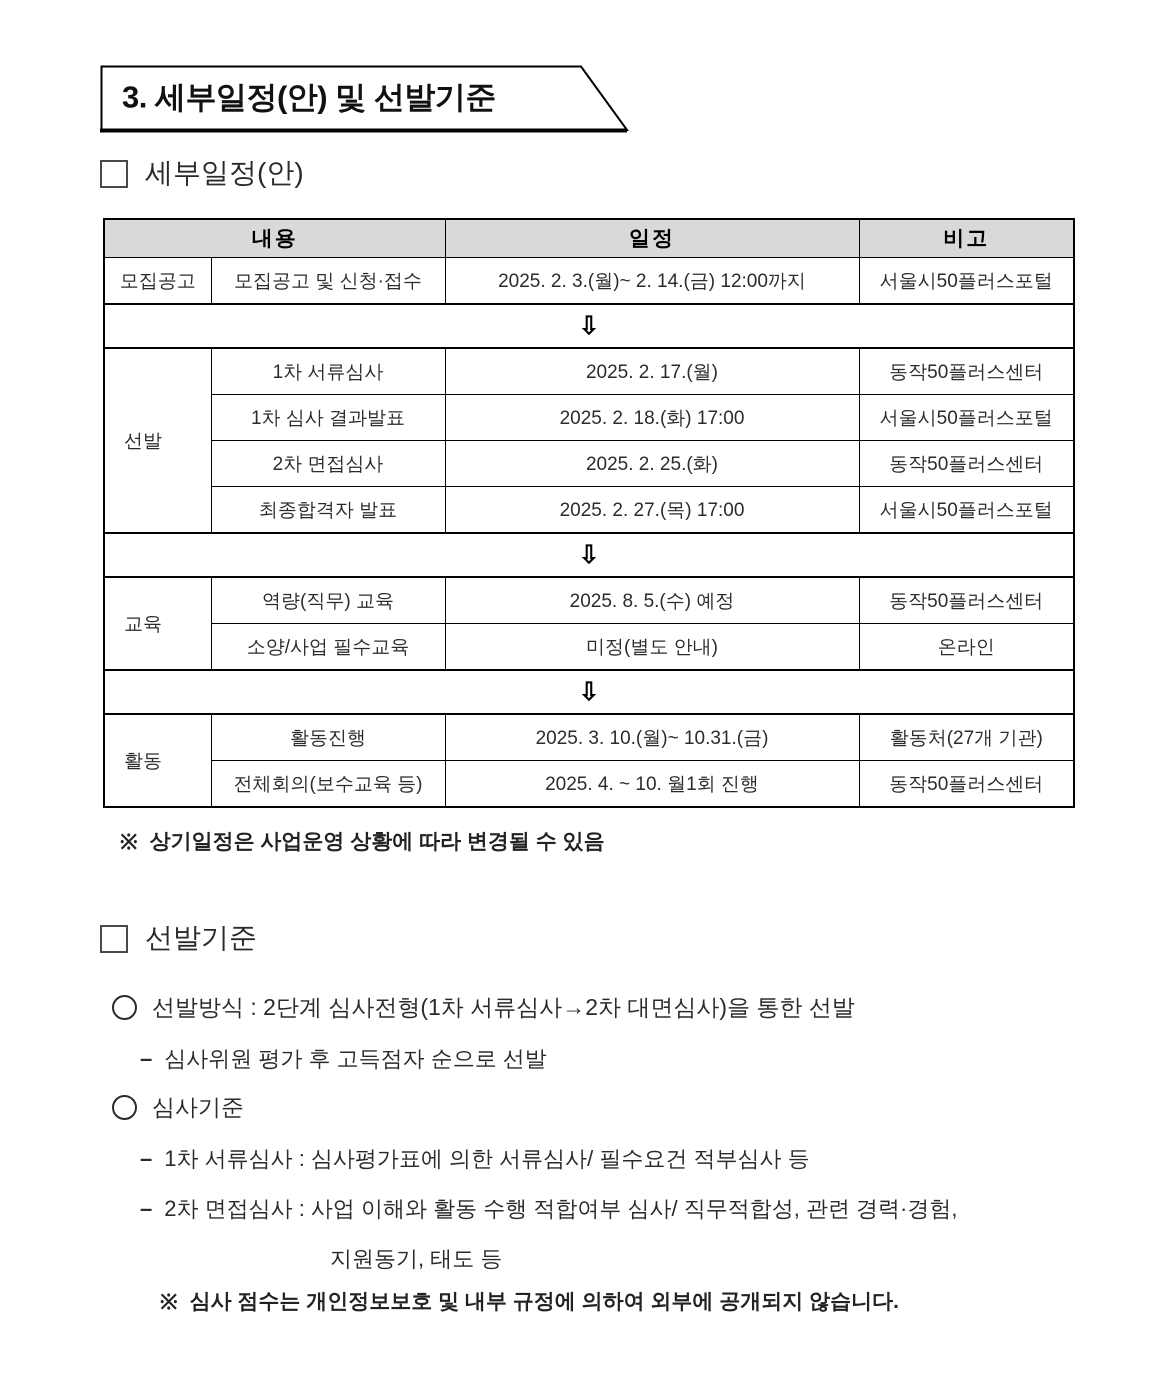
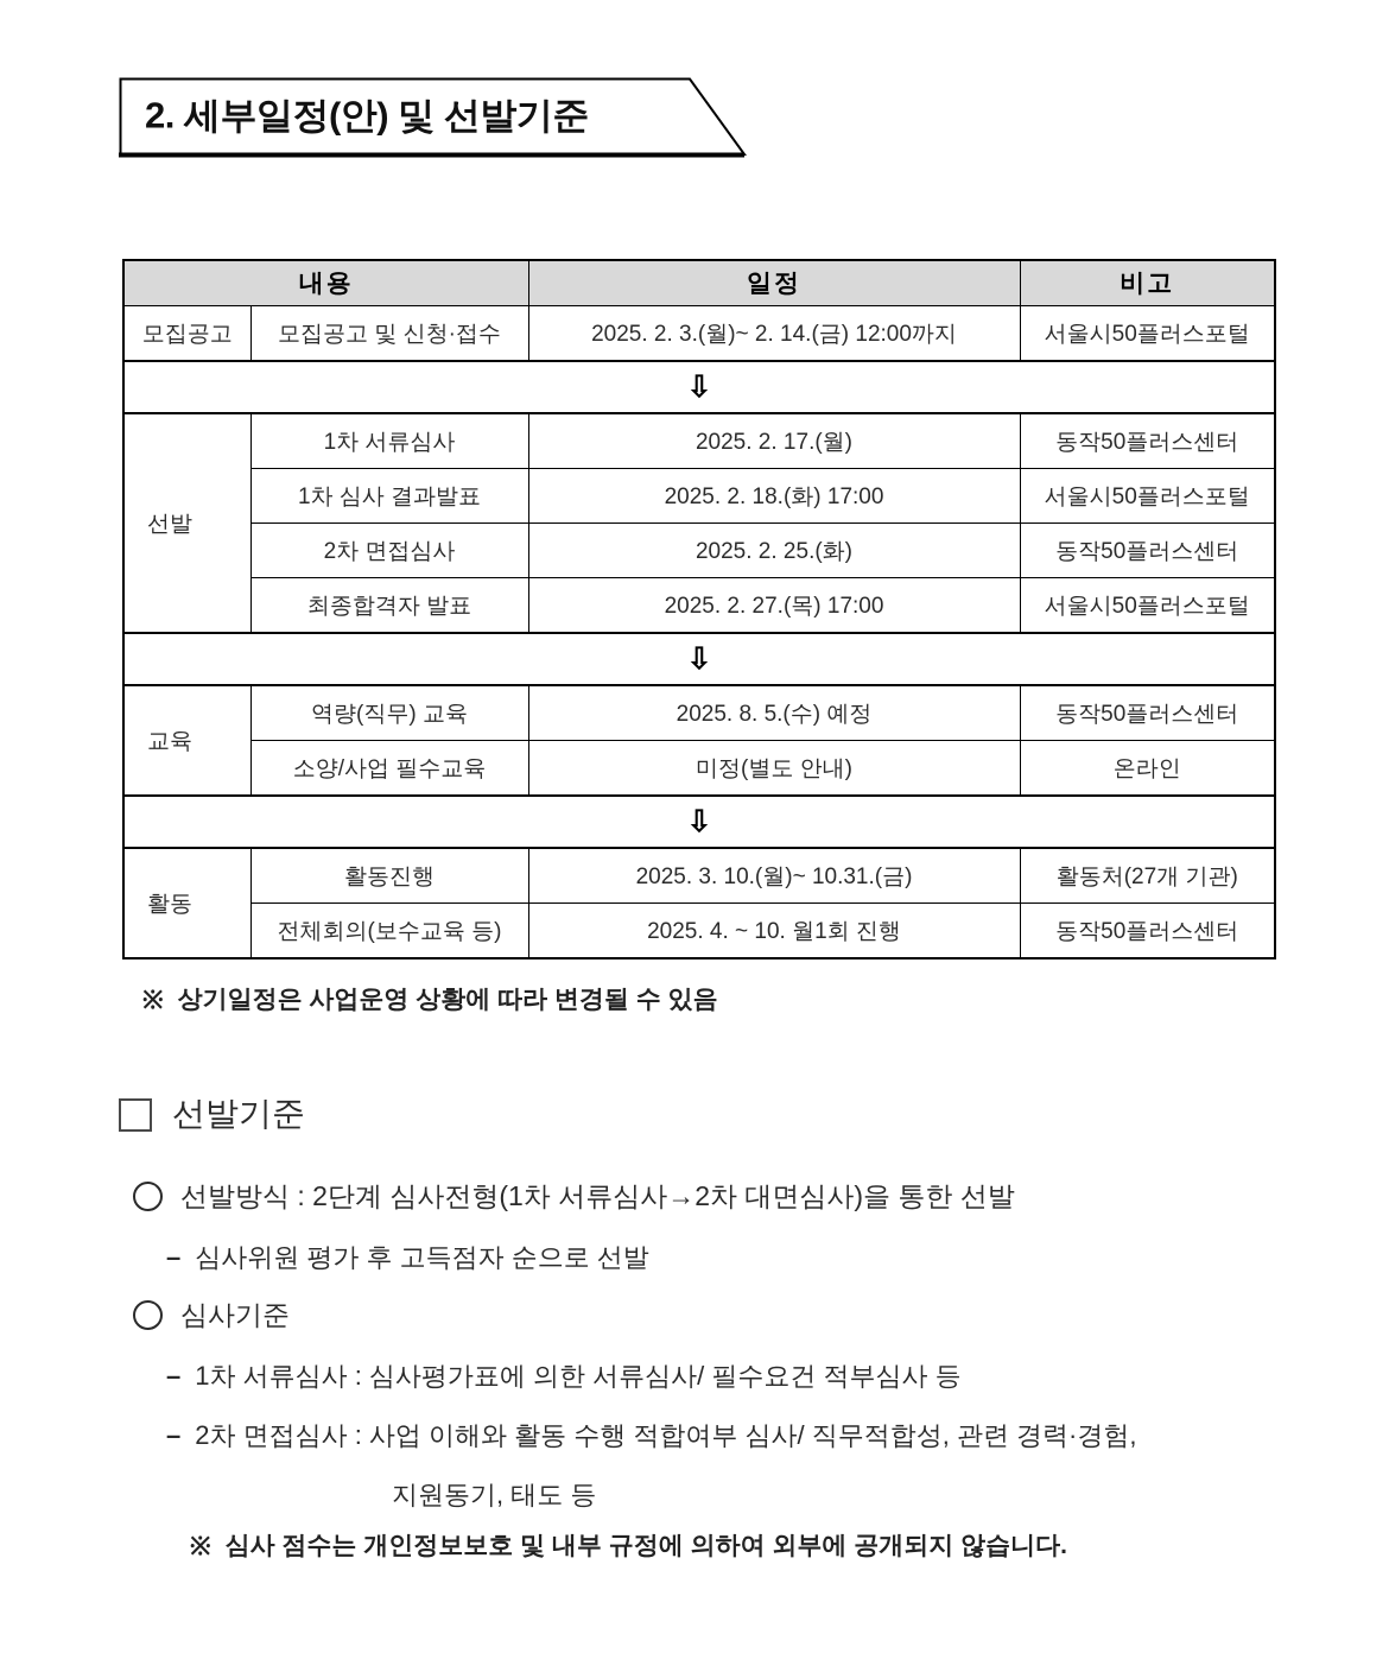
- 3. 세부일정(안) 및 선발기준
+ 2. 세부일정(안) 및 선발기준
- 세부일정(안)
  내용	일정	비고
  모집공고	모집공고 및 신청·접수	2025. 2. 3.(월)~ 2. 14.(금) 12:00까지	서울시50플러스포털
  ⇩
  선발	1차 서류심사	2025. 2. 17.(월)	동작50플러스센터
  1차 심사 결과발표	2025. 2. 18.(화) 17:00	서울시50플러스포털
  2차 면접심사	2025. 2. 25.(화)	동작50플러스센터
  최종합격자 발표	2025. 2. 27.(목) 17:00	서울시50플러스포털
  ⇩
  교육	역량(직무) 교육	2025. 8. 5.(수) 예정	동작50플러스센터
  소양/사업 필수교육	미정(별도 안내)	온라인
  ⇩
  활동	활동진행	2025. 3. 10.(월)~ 10.31.(금)	활동처(27개 기관)
  전체회의(보수교육 등)	2025. 4. ~ 10. 월1회 진행	동작50플러스센터
  ※
  상기일정은 사업운영 상황에 따라 변경될 수 있음
  선발기준
  선발방식 : 2단계 심사전형(1차 서류심사→2차 대면심사)을 통한 선발
  –
  심사위원 평가 후 고득점자 순으로 선발
  심사기준
  –
  1차 서류심사 : 심사평가표에 의한 서류심사/ 필수요건 적부심사 등
  –
  2차 면접심사 : 사업 이해와 활동 수행 적합여부 심사/ 직무적합성, 관련 경력·경험,
  지원동기, 태도 등
  ※
  심사 점수는 개인정보보호 및 내부 규정에 의하여 외부에 공개되지 않습니다.
